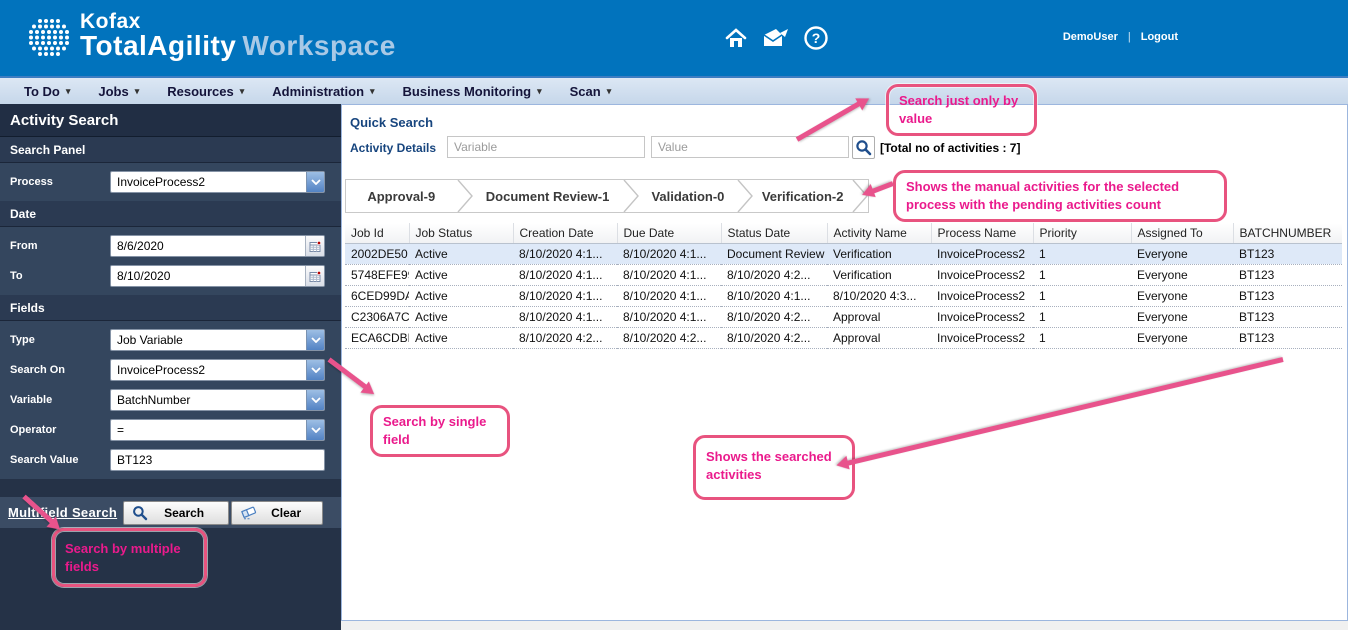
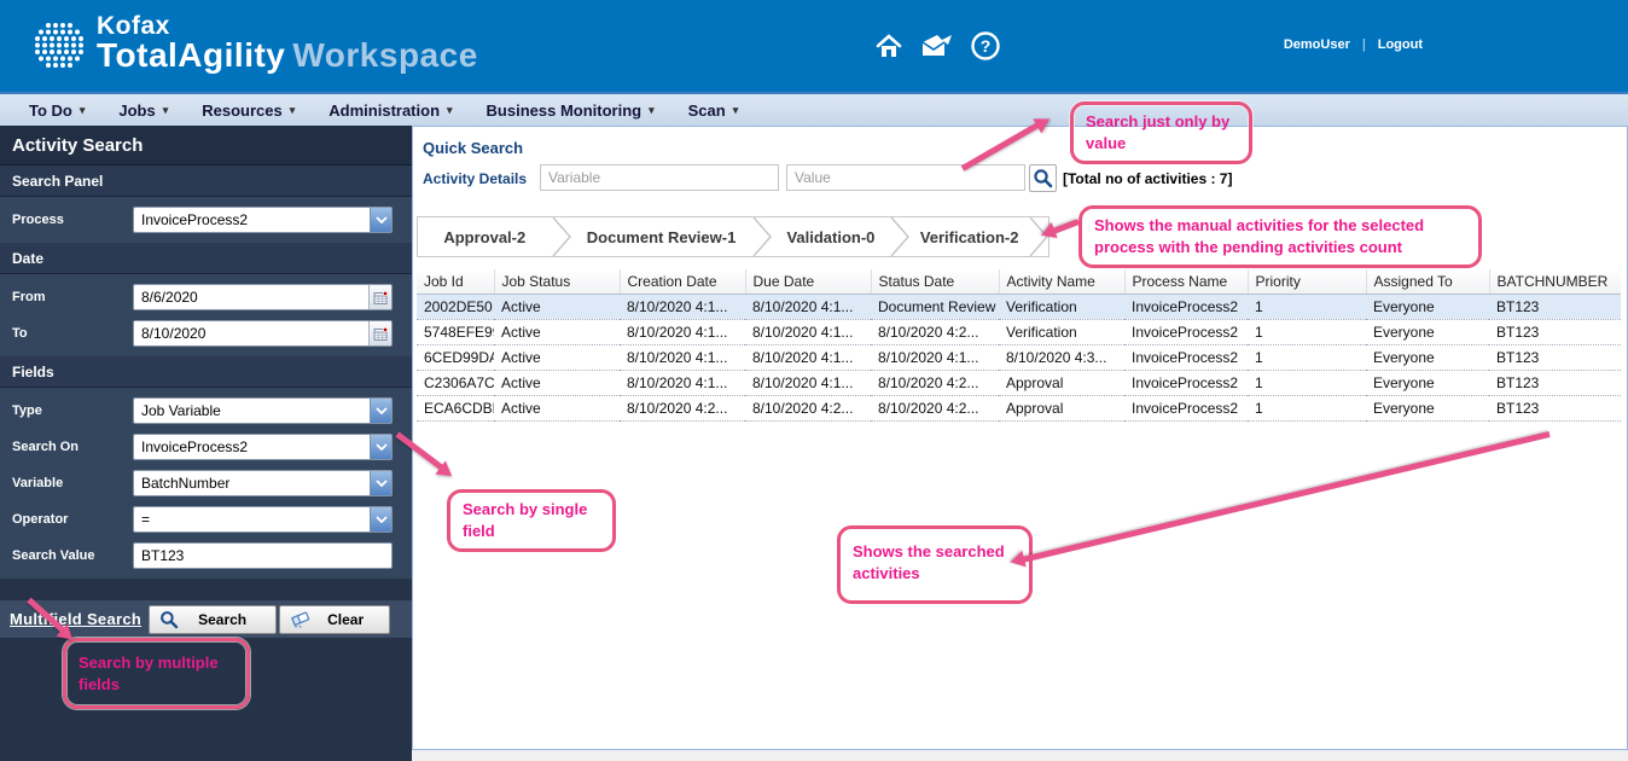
  Kofax
  TotalAgility Workspace
  ?
  DemoUser
  |
  Logout
  To Do
  ▾
  Jobs
  ▾
  Resources
  ▾
  Administration
  ▾
  Business Monitoring
  ▾
  Scan
  ▾
  Activity Search
  Search Panel
  Process
  InvoiceProcess2
  Date
  From
  8/6/2020
  To
  8/10/2020
  Fields
  Type
  Job Variable
  Search On
  InvoiceProcess2
  Variable
  BatchNumber
  Operator
  =
  Search Value
  BT123
  Multeld Search
  Search
  Clear
  Quick Search
  Activity Details
  Variable
  Value
  [Total no of activities : 7]
- Approval-9
+ Approval-2
  Document Review-1
  Validation-0
  Verification-2
  Job Id	Job Status	Creation Date	Due Date	Status Date	Activity Name	Process Name	Priority	Assigned To	BATCHNUMBER
  2002DE50	Active	8/10/2020 4:1...	8/10/2020 4:1...	Document Review	Verification	InvoiceProcess2	1	Everyone	BT123
  5748EFE9	Active	8/10/2020 4:1...	8/10/2020 4:1...	8/10/2020 4:2...	Verification	InvoiceProcess2	1	Everyone	BT123
  6CED99D	Active	8/10/2020 4:1...	8/10/2020 4:1...	8/10/2020 4:1...	8/10/2020 4:3...	InvoiceProcess2	1	Everyone	BT123
  C2306A7C	Active	8/10/2020 4:1...	8/10/2020 4:1...	8/10/2020 4:2...	Approval	InvoiceProcess2	1	Everyone	BT123
  ECA6CDB	Active	8/10/2020 4:2...	8/10/2020 4:2...	8/10/2020 4:2...	Approval	InvoiceProcess2	1	Everyone	BT123
  Search just only by value
  Shows the manual activities for the selected process with the pending activities count
  Search by single field
  Shows the searched activities
  Search by multiple fields
